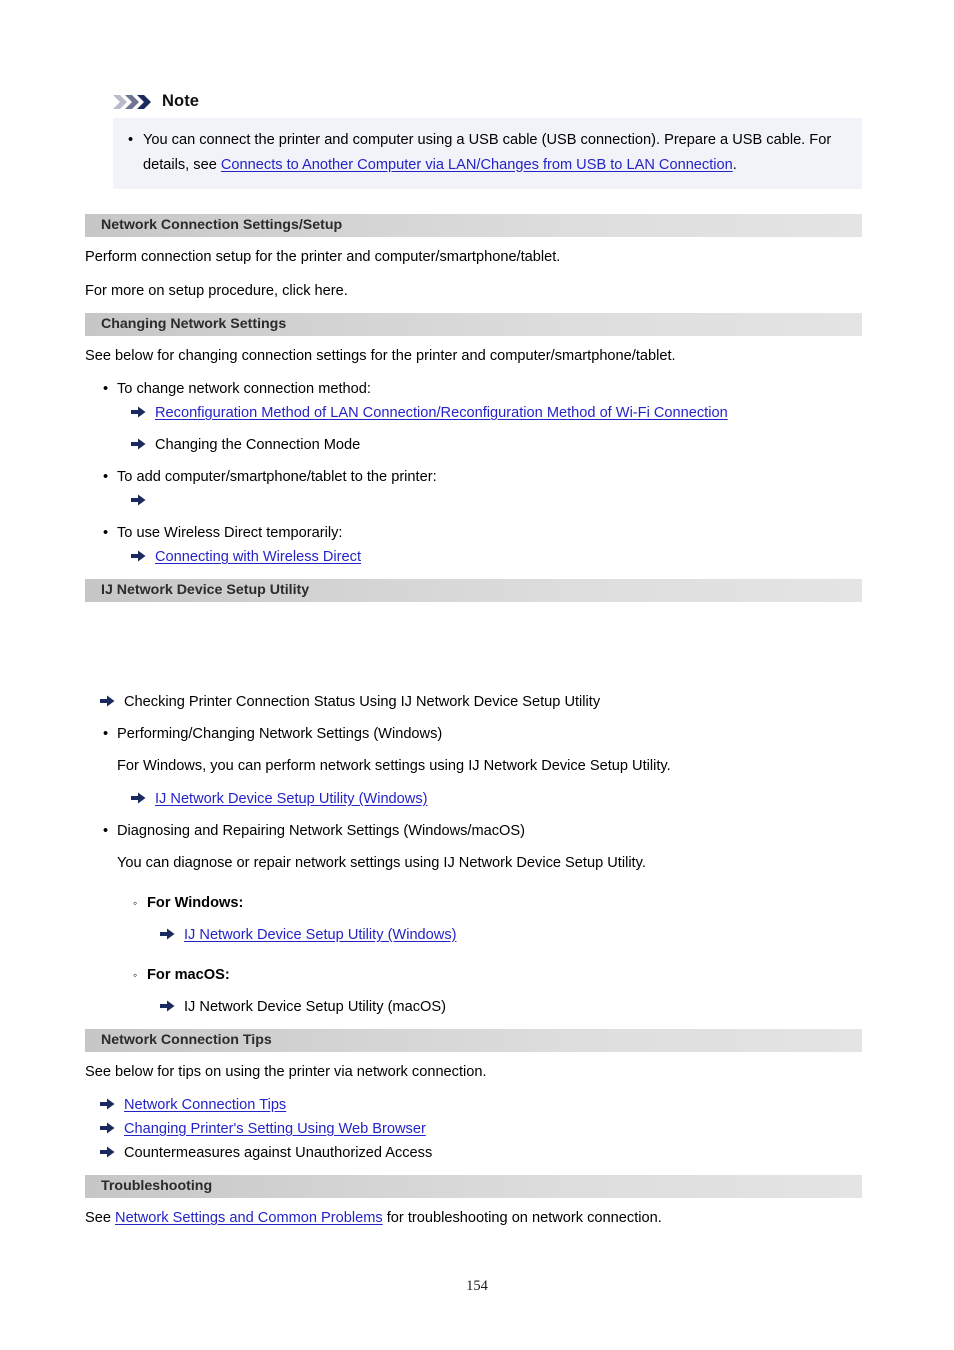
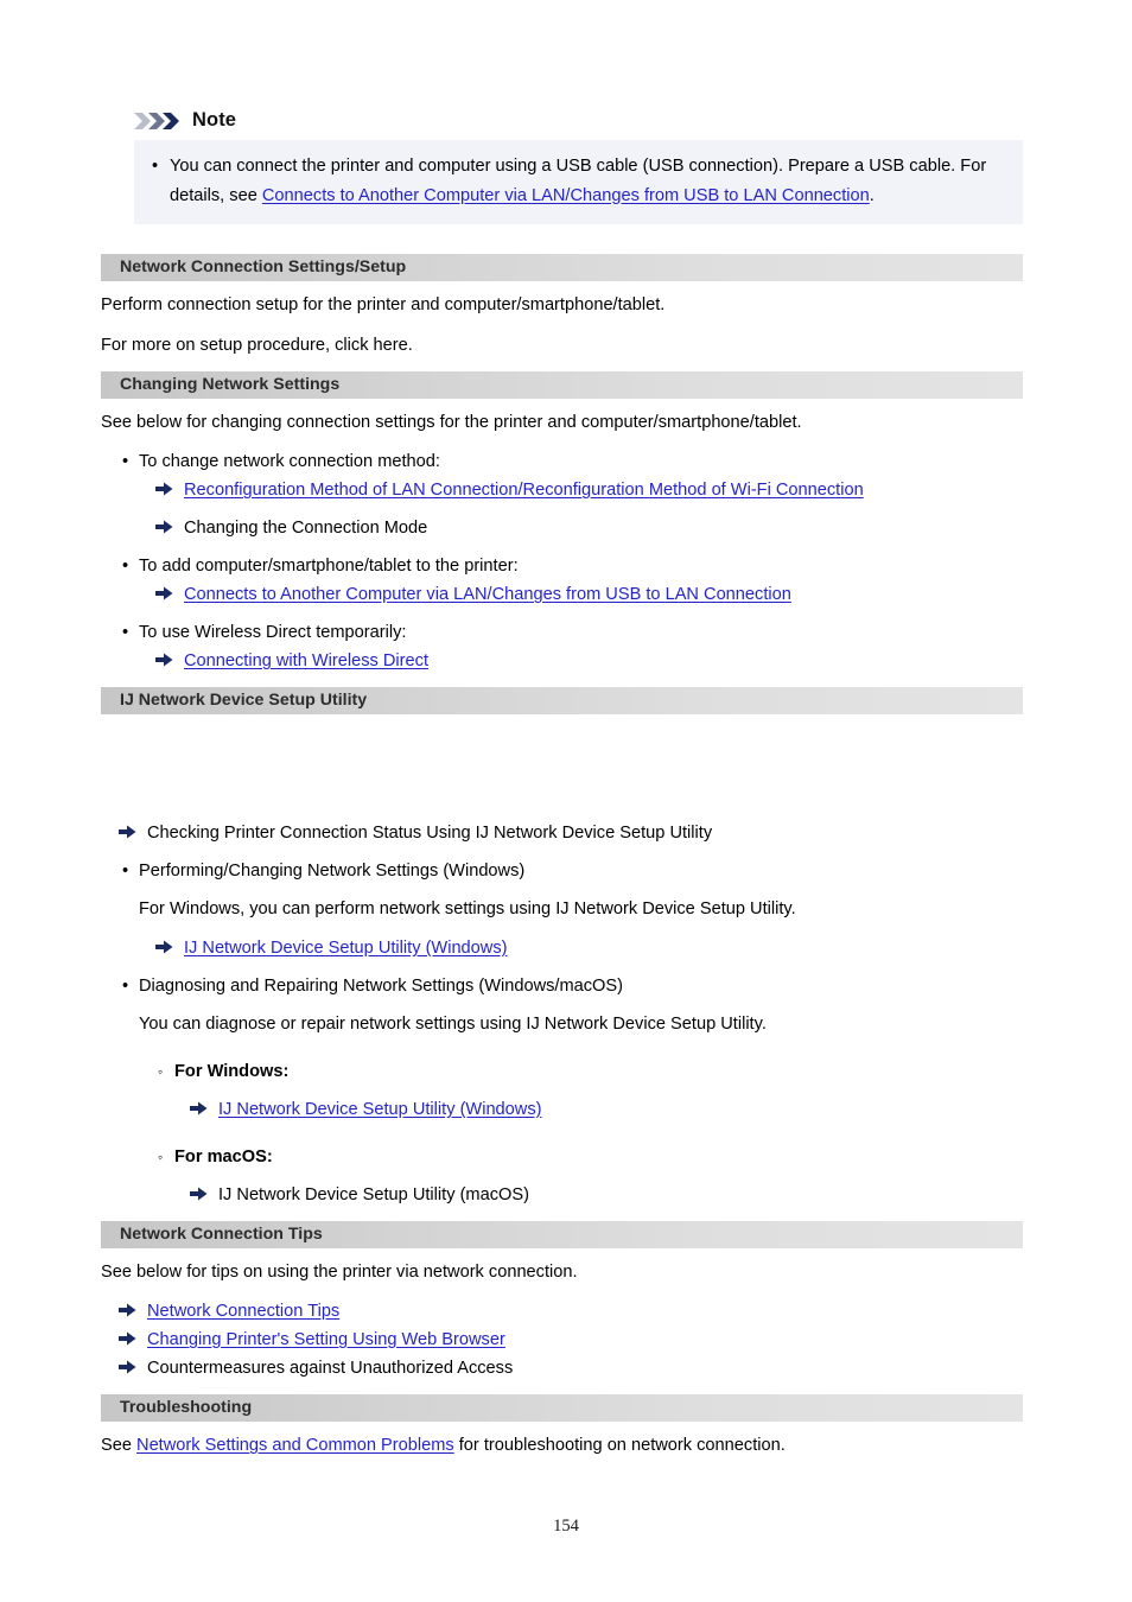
  Note
  •
  You can connect the printer and computer using a USB cable (USB connection). Prepare a USB cable. For details, see Connects to Another Computer via LAN/Changes from USB to LAN Connection.
  Network Connection Settings/Setup
  Perform connection setup for the printer and computer/smartphone/tablet.
  For more on setup procedure, click here.
  Changing Network Settings
  See below for changing connection settings for the printer and computer/smartphone/tablet.
  • To change network connection method:
  Reconfiguration Method of LAN Connection/Reconfiguration Method of Wi-Fi Connection
  Changing the Connection Mode
  • To add computer/smartphone/tablet to the printer:
+ Connects to Another Computer via LAN/Changes from USB to LAN Connection
  • To use Wireless Direct temporarily:
  Connecting with Wireless Direct
  IJ Network Device Setup Utility
  Checking Printer Connection Status Using IJ Network Device Setup Utility
  • Performing/Changing Network Settings (Windows)
  For Windows, you can perform network settings using IJ Network Device Setup Utility.
  IJ Network Device Setup Utility (Windows)
  • Diagnosing and Repairing Network Settings (Windows/macOS)
  You can diagnose or repair network settings using IJ Network Device Setup Utility.
  ◦ For Windows:
  IJ Network Device Setup Utility (Windows)
  ◦ For macOS:
  IJ Network Device Setup Utility (macOS)
  Network Connection Tips
  See below for tips on using the printer via network connection.
  Network Connection Tips
  Changing Printer's Setting Using Web Browser
  Countermeasures against Unauthorized Access
  Troubleshooting
  See Network Settings and Common Problems for troubleshooting on network connection.
  154
